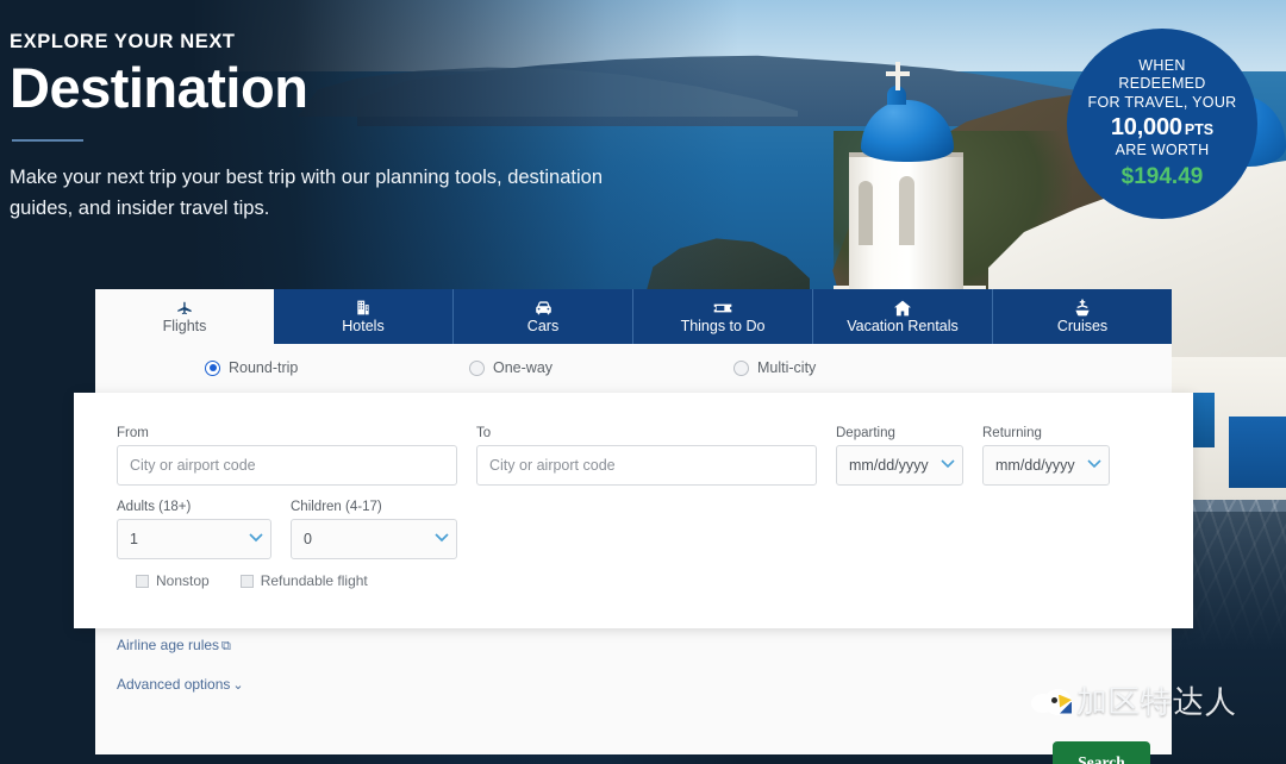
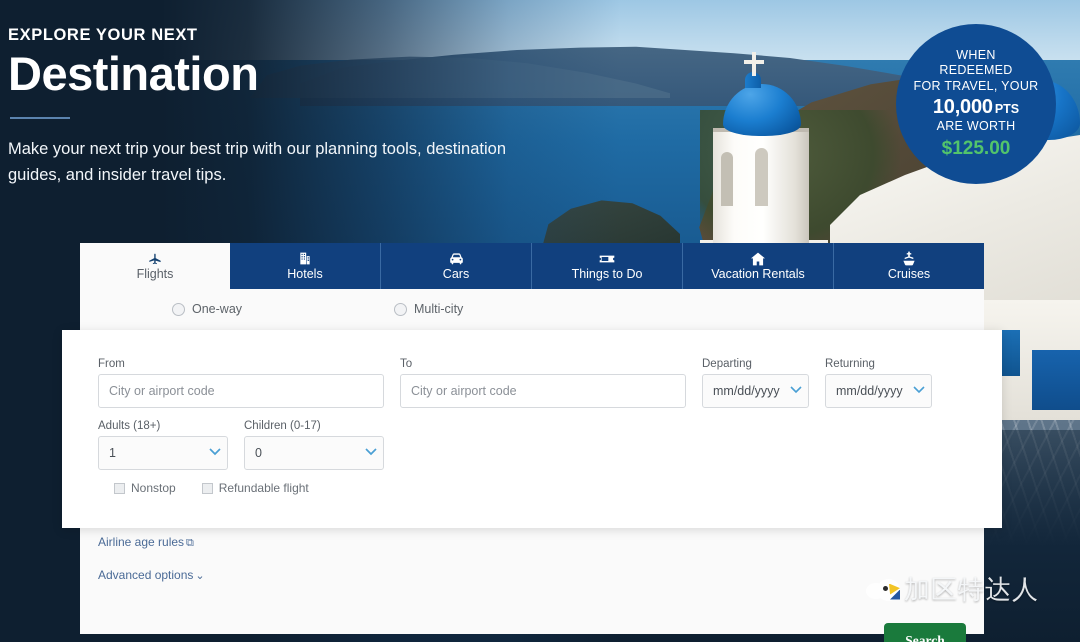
  EXPLORE YOUR NEXT
  Destination
  Make your next trip your best trip with our planning tools, destination guides, and insider travel tips.
  WHEN
  REDEEMED
  FOR TRAVEL, YOUR
  10,000 PTS
  ARE WORTH
- $194.49
+ $125.00
  Flights
  Hotels
  Cars
  Things to Do
  Vacation Rentals
  Cruises
- Round-trip
  One-way
  Multi-city
  Airline age rules ⧉
  Advanced options ⌄
  Search
  From
  City or airport code
  To
  City or airport code
  Departing
  mm/dd/yyyy
  Returning
  mm/dd/yyyy
  Adults (18+)
  1
- Children (4-17)
+ Children (0-17)
  0
  Nonstop
  Refundable flight
  加区特达人
